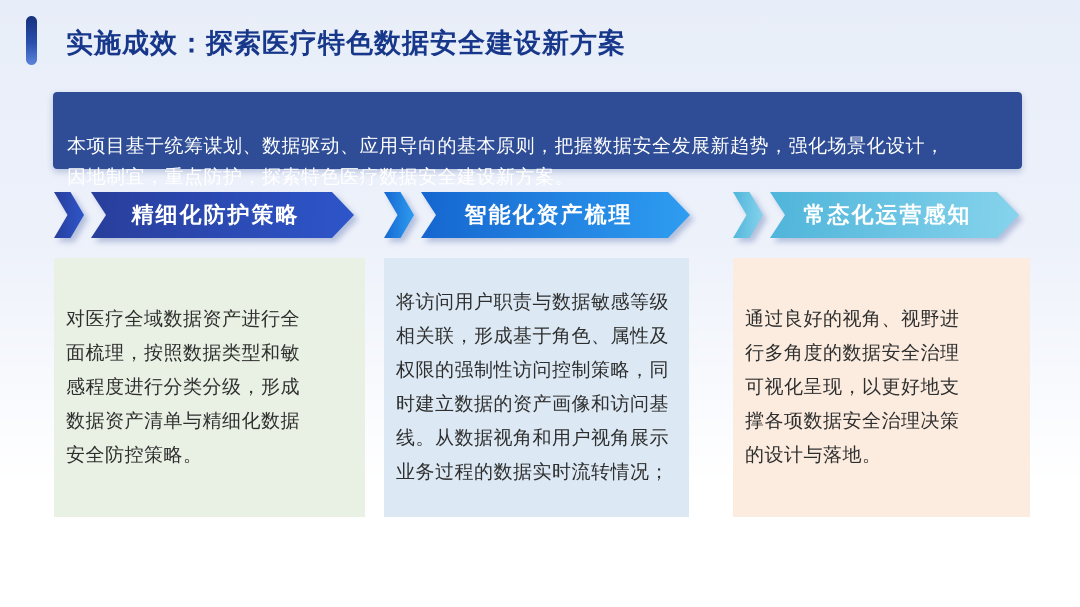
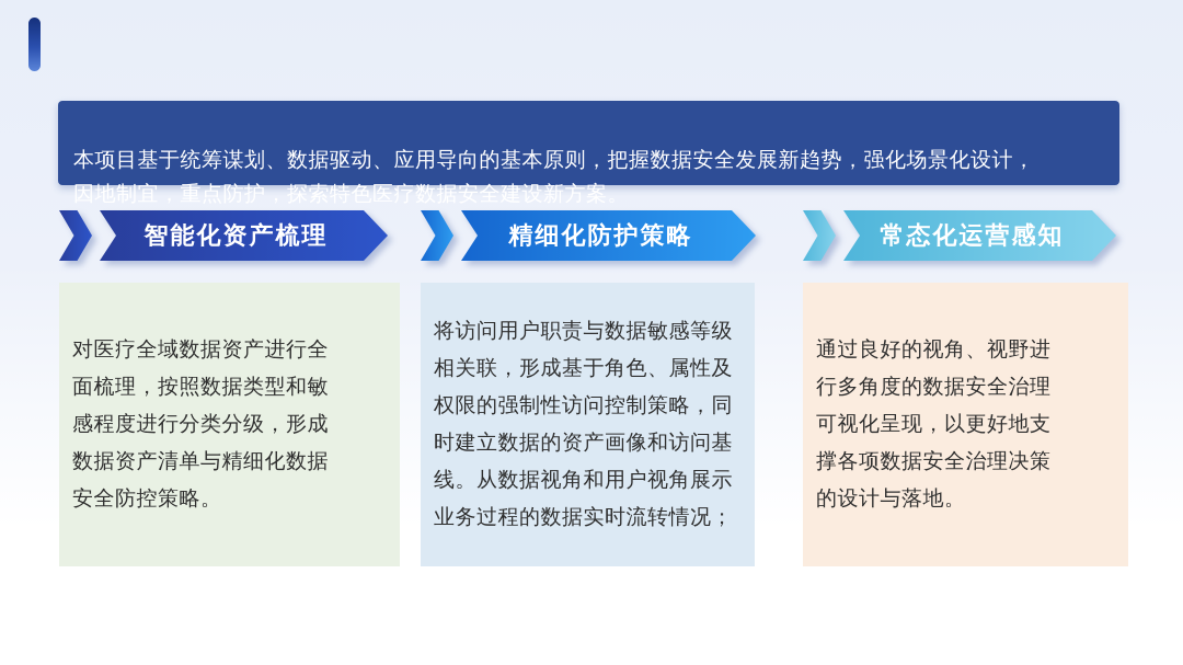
- 实施成效：探索医疗特色数据安全建设新方案
  本项目基于统筹谋划、数据驱动、应用导向的基本原则，把握数据安全发展新趋势，强化场景化设计，
  因地制宜，重点防护，探索特色医疗数据安全建设新方案。
- 精细化防护策略
+ 智能化资产梳理
  对医疗全域数据资产进行全
  面梳理，按照数据类型和敏
  感程度进行分类分级，形成
  数据资产清单与精细化数据
  安全防控策略。
- 智能化资产梳理
+ 精细化防护策略
  将访问用户职责与数据敏感等级
  相关联，形成基于角色、属性及
  权限的强制性访问控制策略，同
  时建立数据的资产画像和访问基
  线。从数据视角和用户视角展示
  业务过程的数据实时流转情况；
  常态化运营感知
  通过良好的视角、视野进
  行多角度的数据安全治理
  可视化呈现，以更好地支
  撑各项数据安全治理决策
  的设计与落地。
